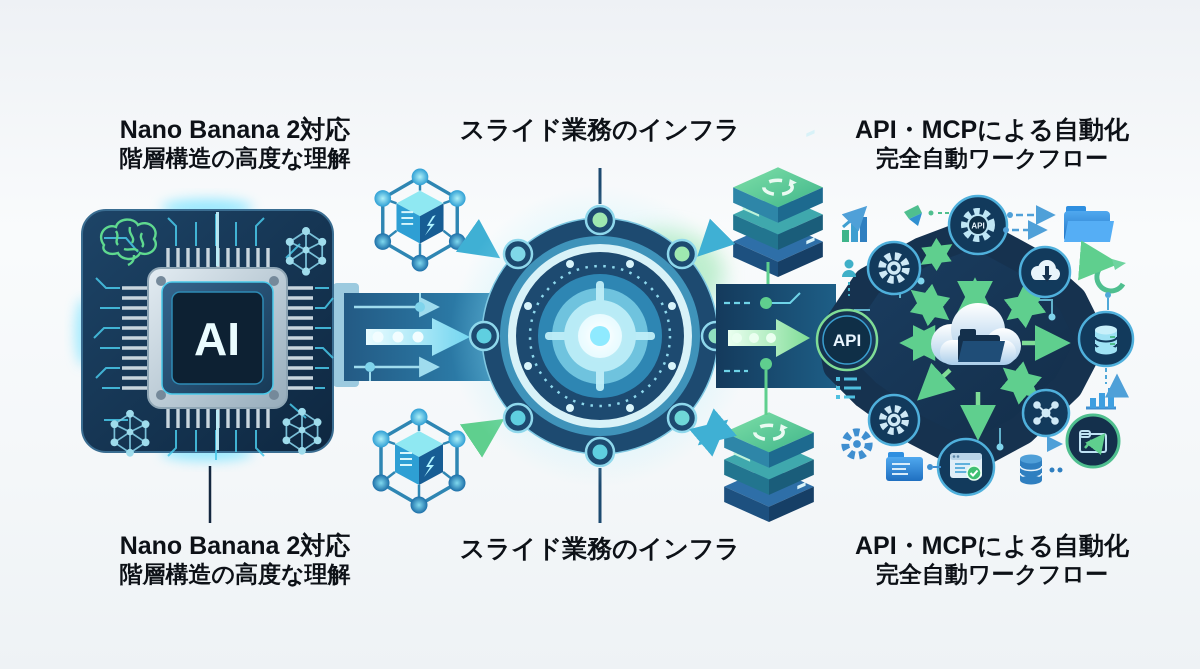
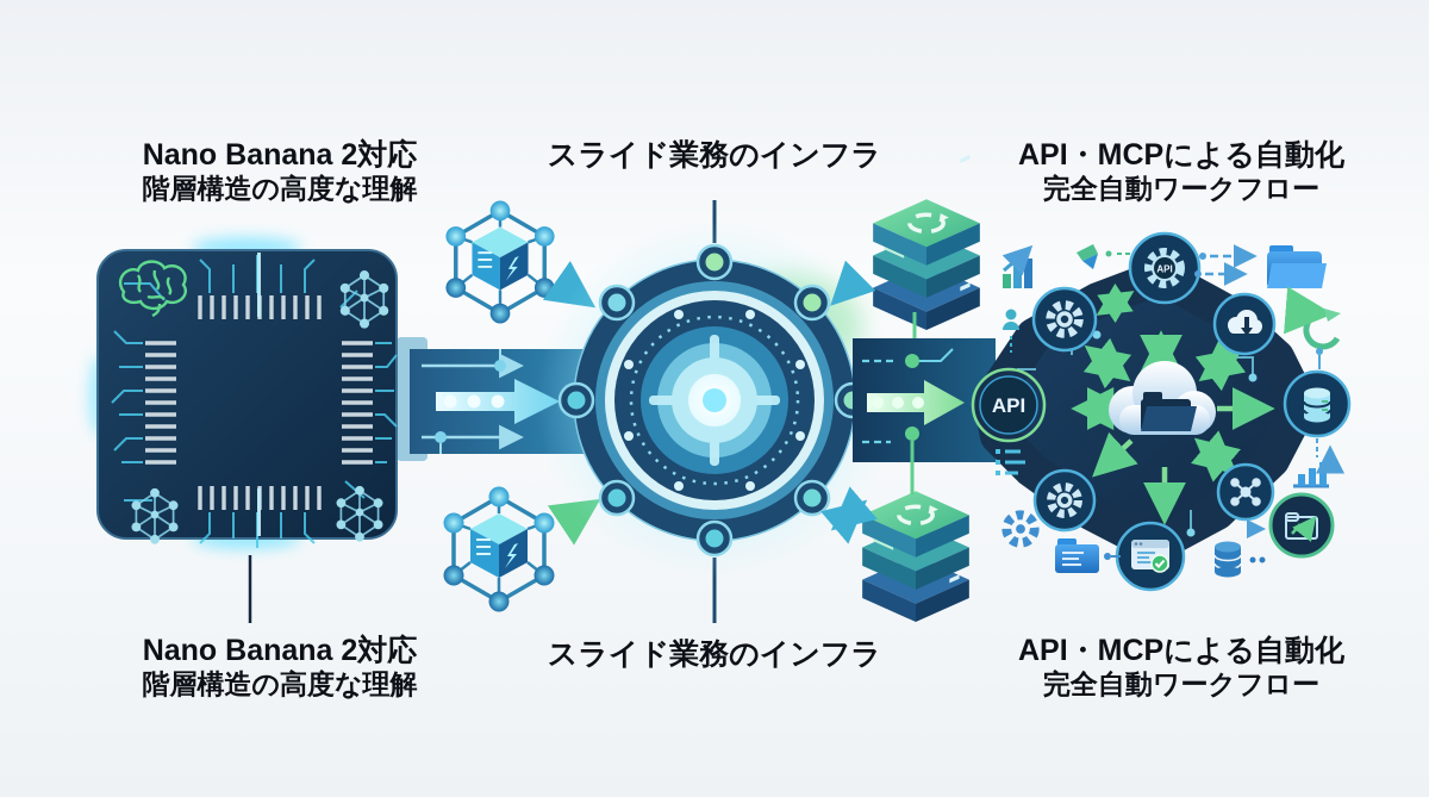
  Nano Banana 2対応
  階層構造の高度な理解
  スライド業務のインフラ
  API・MCPによる自動化
  完全自動ワークフロー
  Nano Banana 2対応
  階層構造の高度な理解
  スライド業務のインフラ
  API・MCPによる自動化
  完全自動ワークフロー
- AI
  API
  API
